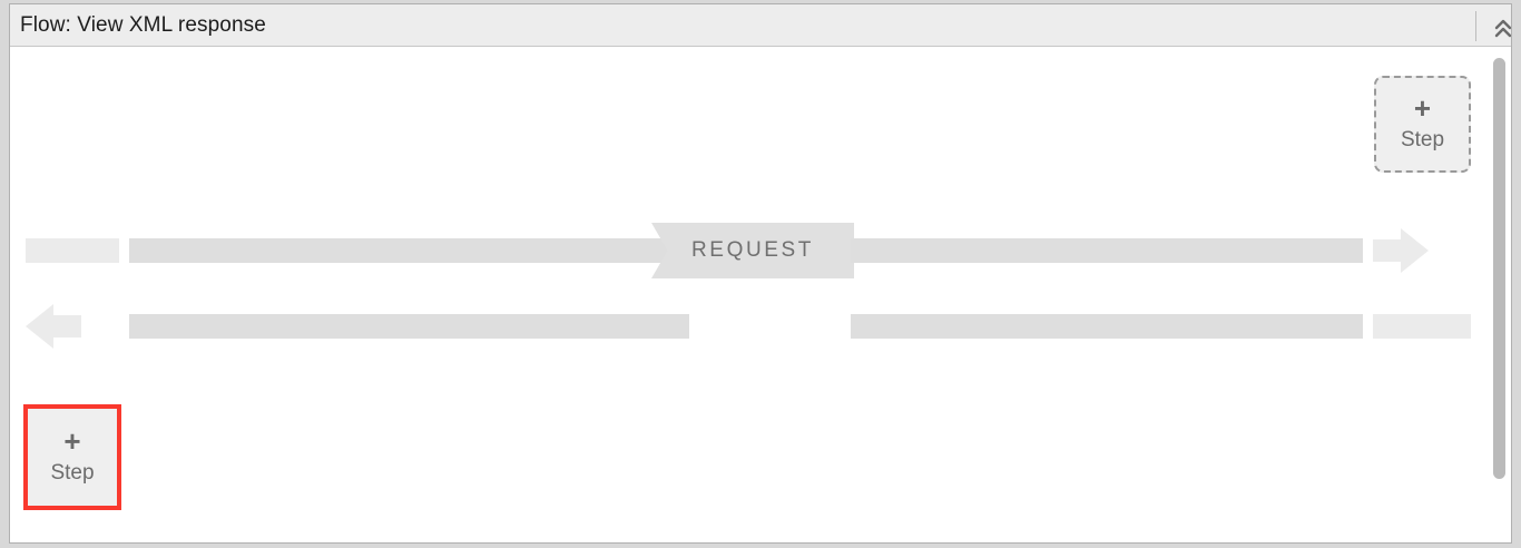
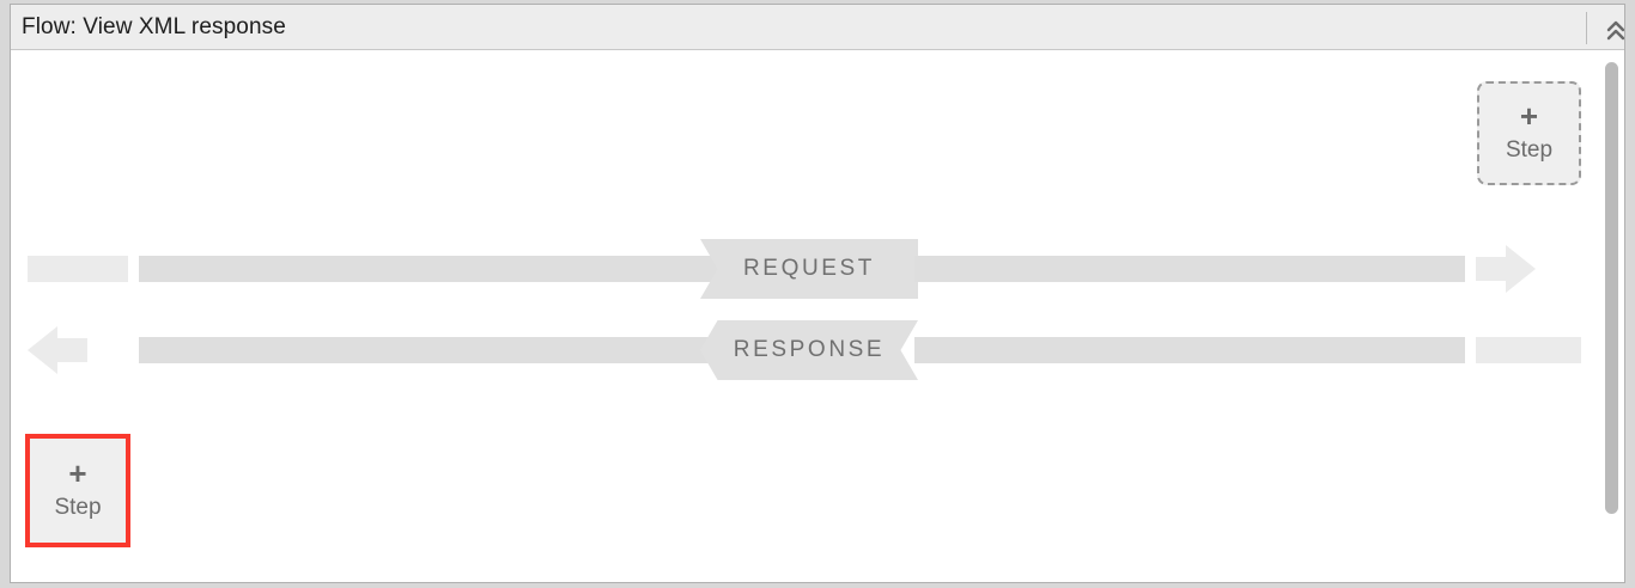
  Flow: View XML response
  +
  Step
  REQUEST
+ RESPONSE
  +
  Step
